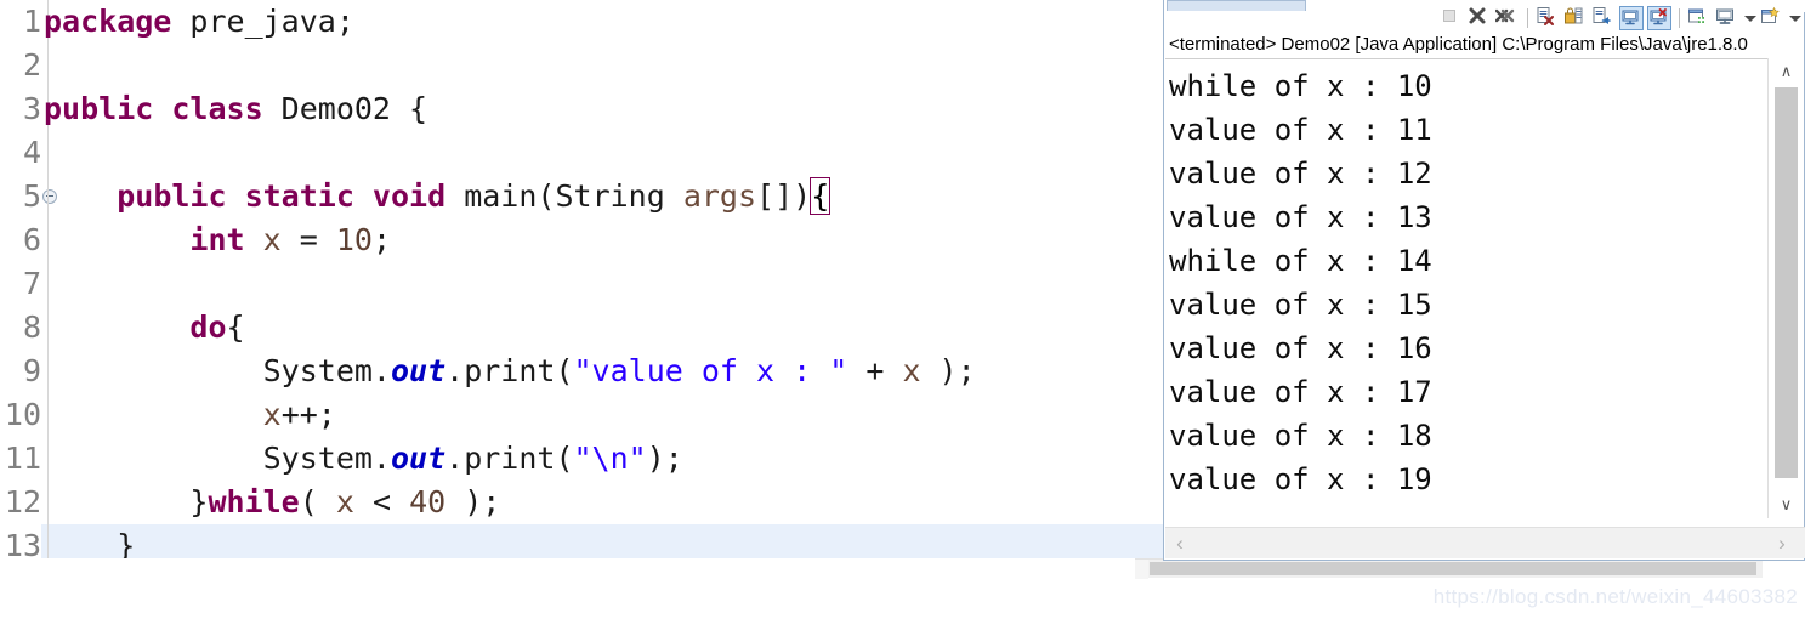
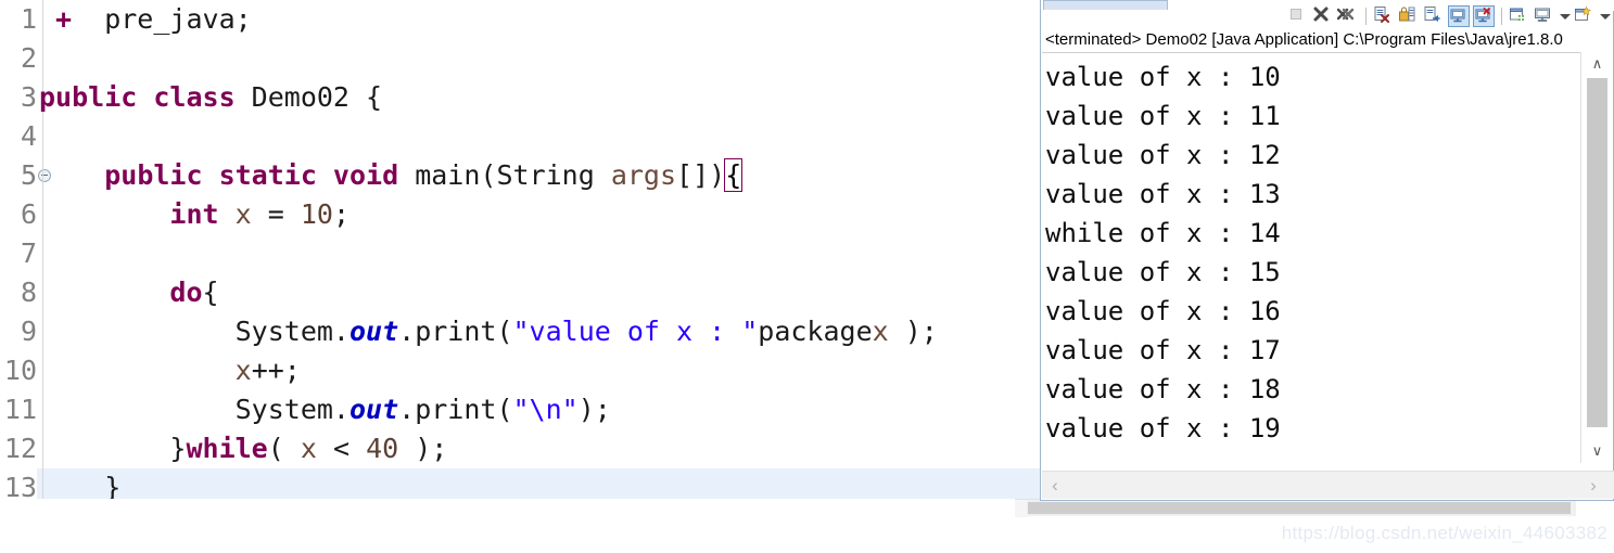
  1
- package pre_java;
+ + pre_java;
  2
  3
  public class Demo02 {
  4
  5
  public static void main(String args[]){
  6
  int x = 10;
  7
  8
  do{
  9
- System.out.print("value of x : " + x );
+ System.out.print("value of x : "packagex );
  10
  x++;
  11
  System.out.print("\n");
  12
  }while( x < 40 );
  13
  }
  <terminated> Demo02 [Java Application] C:\Program Files\Java\jre1.8.0
- while of x : 10
+ value of x : 10
  value of x : 11
  value of x : 12
  value of x : 13
  while of x : 14
  value of x : 15
  value of x : 16
  value of x : 17
  value of x : 18
  value of x : 19
  ∧
  ∨
  ‹
  ›
  https://blog.csdn.net/weixin_44603382
